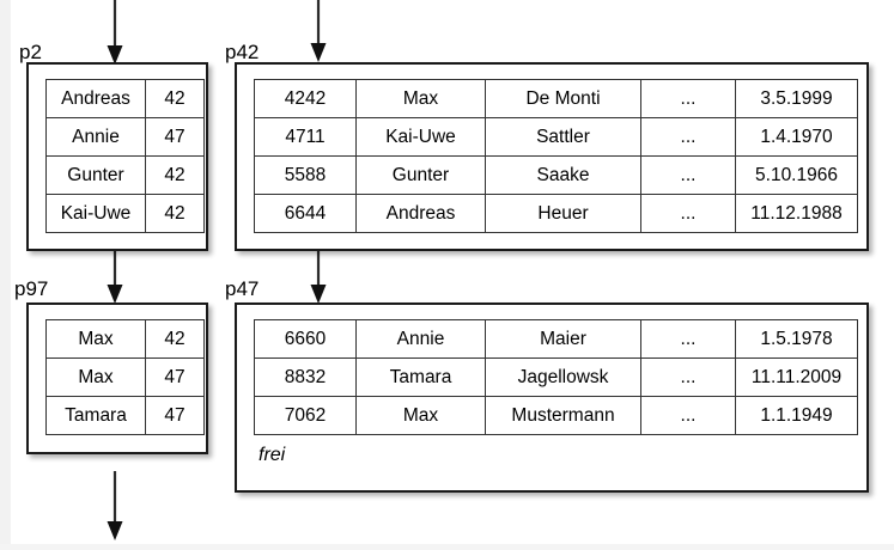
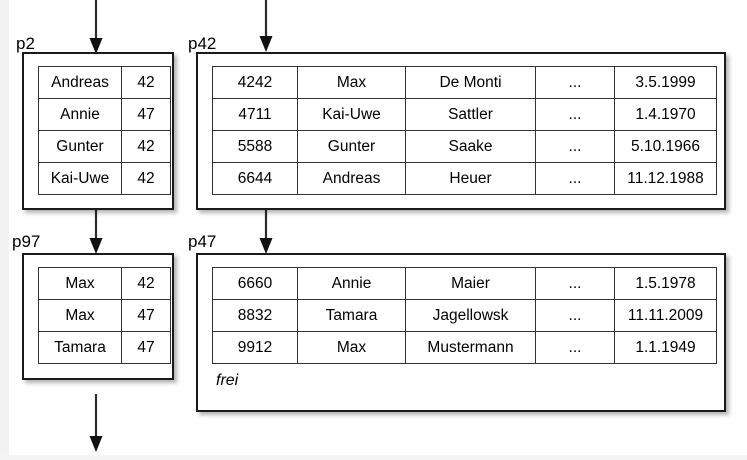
  p2
  Andreas	42
  Annie	47
  Gunter	42
  Kai-Uwe	42
  p42
  4242	Max	De Monti	...	3.5.1999
  4711	Kai-Uwe	Sattler	...	1.4.1970
  5588	Gunter	Saake	...	5.10.1966
  6644	Andreas	Heuer	...	11.12.1988
  p97
  Max	42
  Max	47
  Tamara	47
  p47
  6660	Annie	Maier	...	1.5.1978
  8832	Tamara	Jagellowsk	...	11.11.2009
- 7062	Max	Mustermann	...	1.1.1949
+ 9912	Max	Mustermann	...	1.1.1949
  frei
